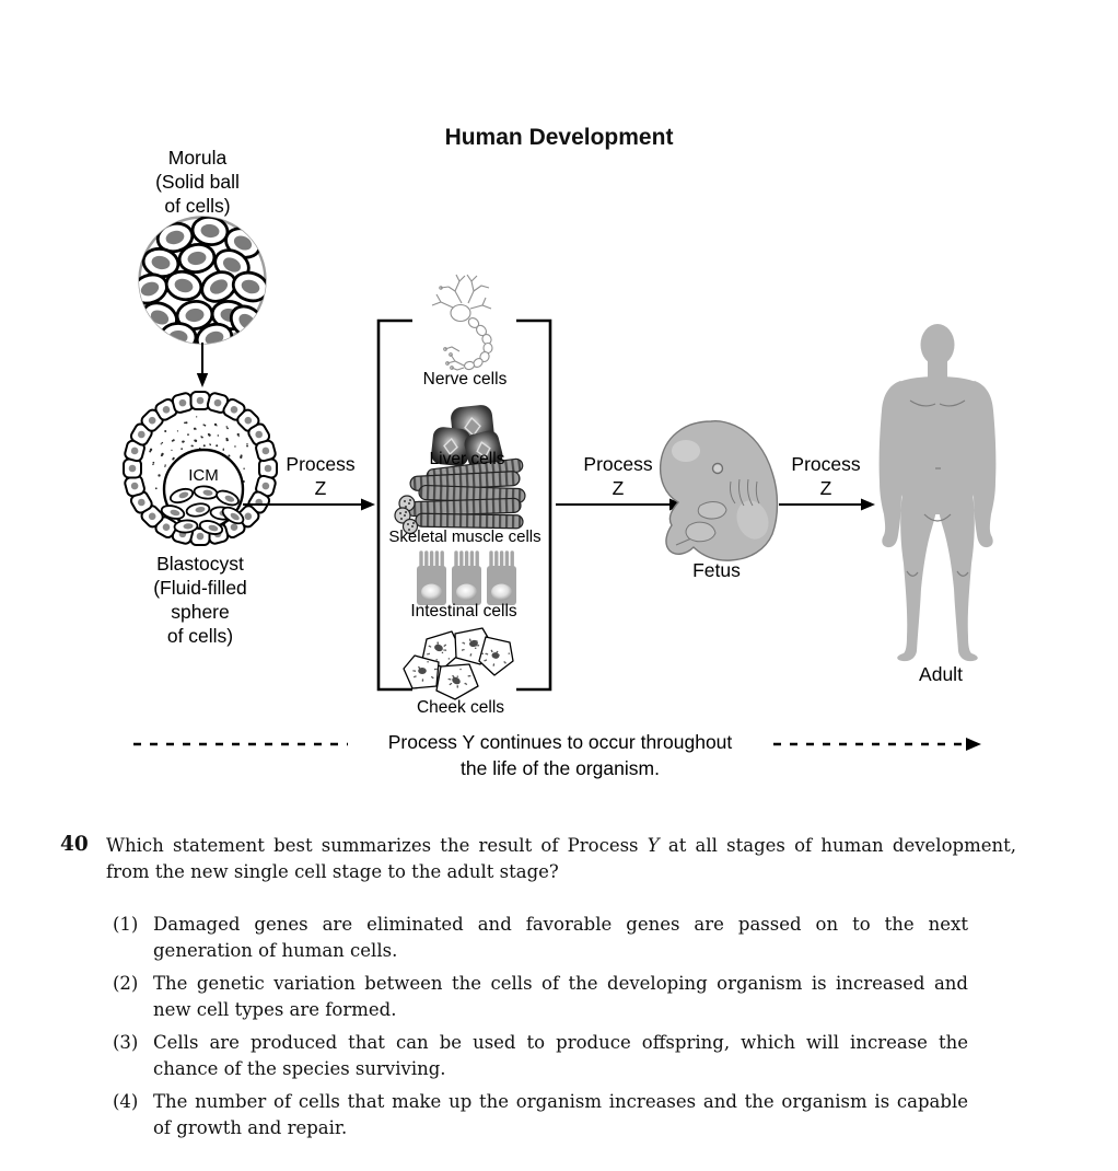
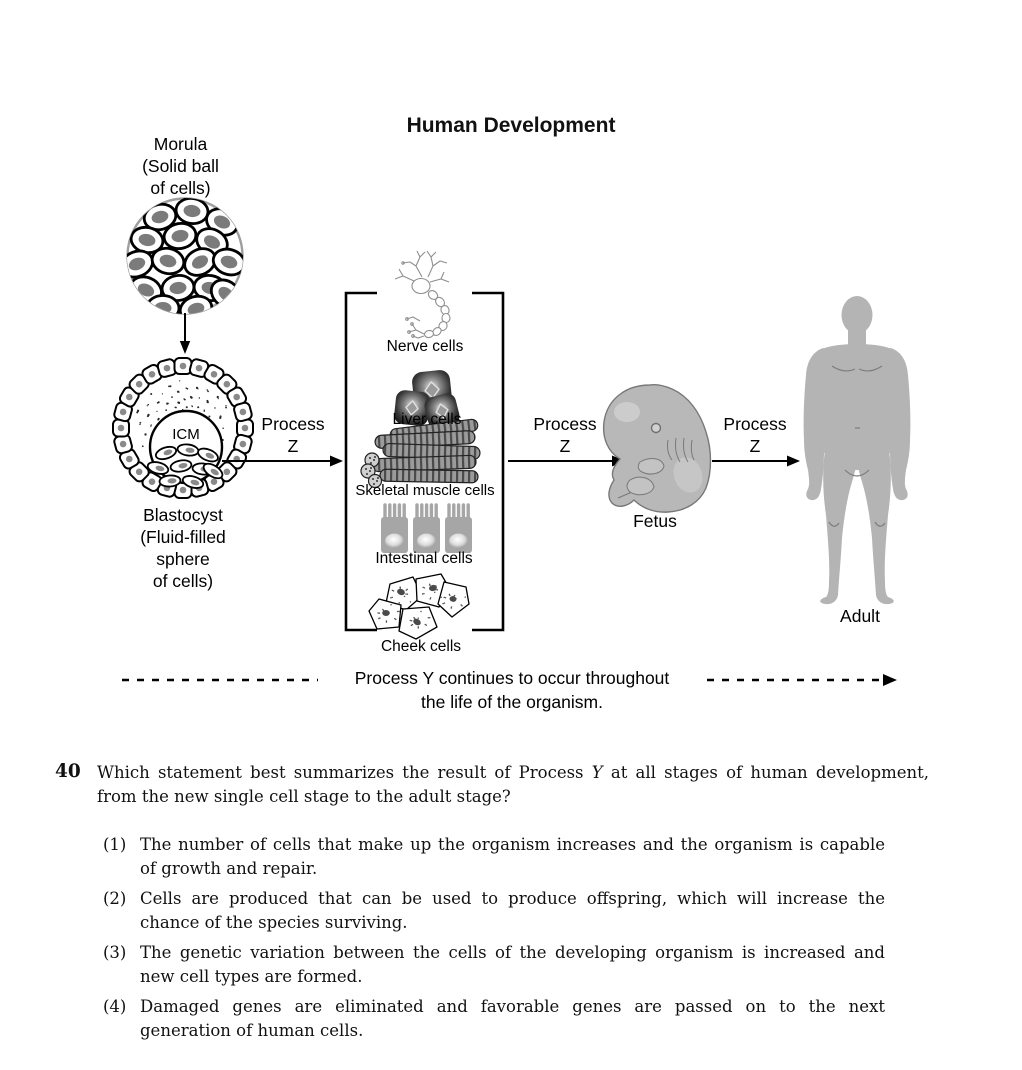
  Human Development
  Morula
  (Solid ball
  of cells)
  ICM
  Process
  Z
  Process
  Z
  Process
  Z
  Blastocyst
  (Fluid-filled
  sphere
  of cells)
  Nerve cells
  Liver cells
  Skeletal muscle cells
  Intestinal cells
  Cheek cells
  Fetus
  Adult
  Process Y continues to occur throughout
  the life of the organism.
  40
  Which statement best summarizes the result of Process Y at all stages of human development, from the new single cell stage to the adult stage?
  (1)
- Damaged genes are eliminated and favorable genes are passed on to the next generation of human cells.
+ The number of cells that make up the organism increases and the organism is capable of growth and repair.
  (2)
- The genetic variation between the cells of the developing organism is increased and new cell types are formed.
+ Cells are produced that can be used to produce offspring, which will increase the chance of the species surviving.
  (3)
- Cells are produced that can be used to produce offspring, which will increase the chance of the species surviving.
+ The genetic variation between the cells of the developing organism is increased and new cell types are formed.
  (4)
- The number of cells that make up the organism increases and the organism is capable of growth and repair.
+ Damaged genes are eliminated and favorable genes are passed on to the next generation of human cells.
